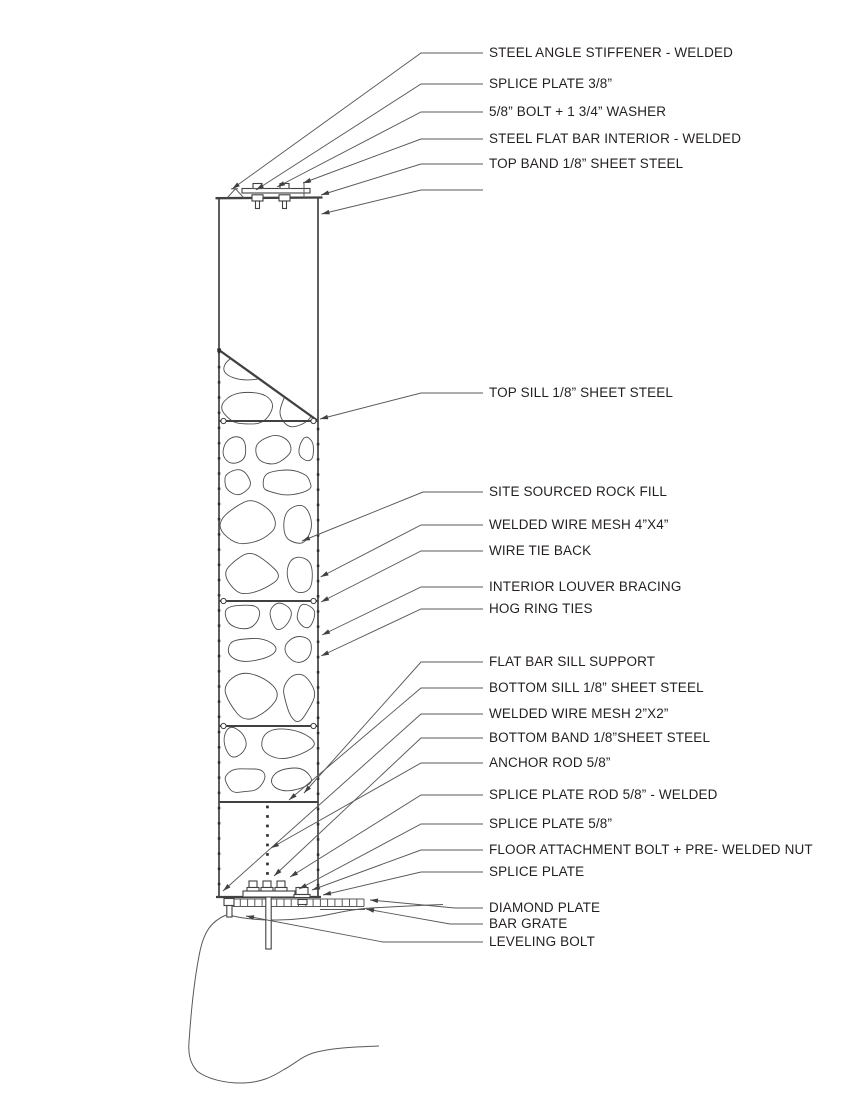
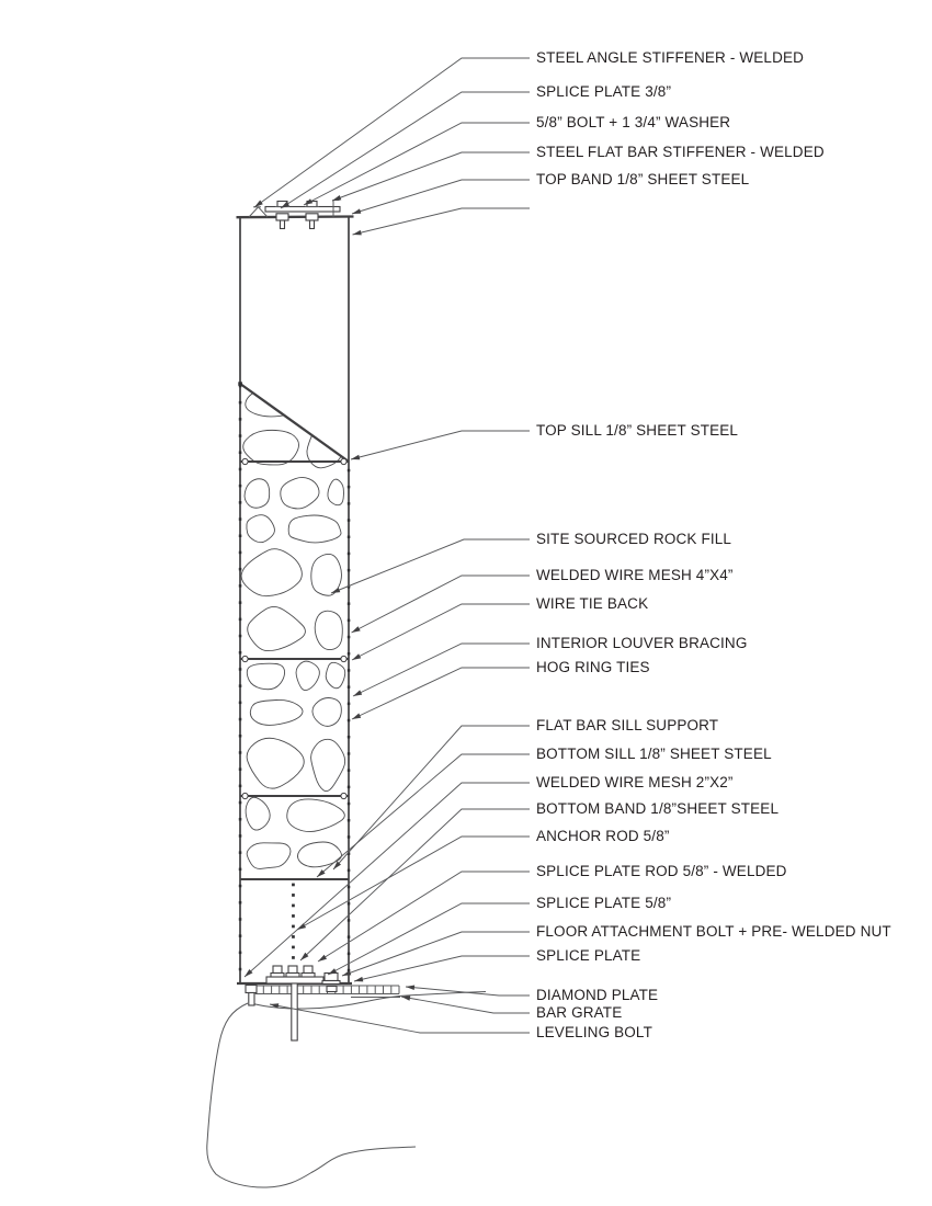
  STEEL ANGLE STIFFENER - WELDED
  SPLICE PLATE 3/8”
  5/8” BOLT + 1 3/4” WASHER
- STEEL FLAT BAR INTERIOR - WELDED
+ STEEL FLAT BAR STIFFENER - WELDED
  TOP BAND 1/8” SHEET STEEL
  TOP SILL 1/8” SHEET STEEL
  SITE SOURCED ROCK FILL
  WELDED WIRE MESH 4”X4”
  WIRE TIE BACK
  INTERIOR LOUVER BRACING
  HOG RING TIES
  FLAT BAR SILL SUPPORT
  BOTTOM SILL 1/8” SHEET STEEL
  WELDED WIRE MESH 2”X2”
  BOTTOM BAND 1/8”SHEET STEEL
  ANCHOR ROD 5/8”
  SPLICE PLATE ROD 5/8” - WELDED
  SPLICE PLATE 5/8”
  FLOOR ATTACHMENT BOLT + PRE- WELDED NUT
  SPLICE PLATE
  DIAMOND PLATE
  BAR GRATE
  LEVELING BOLT
